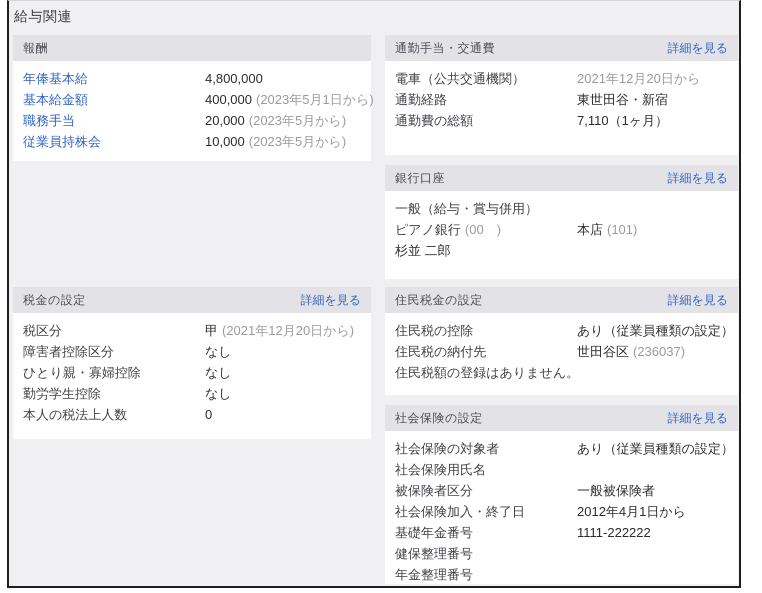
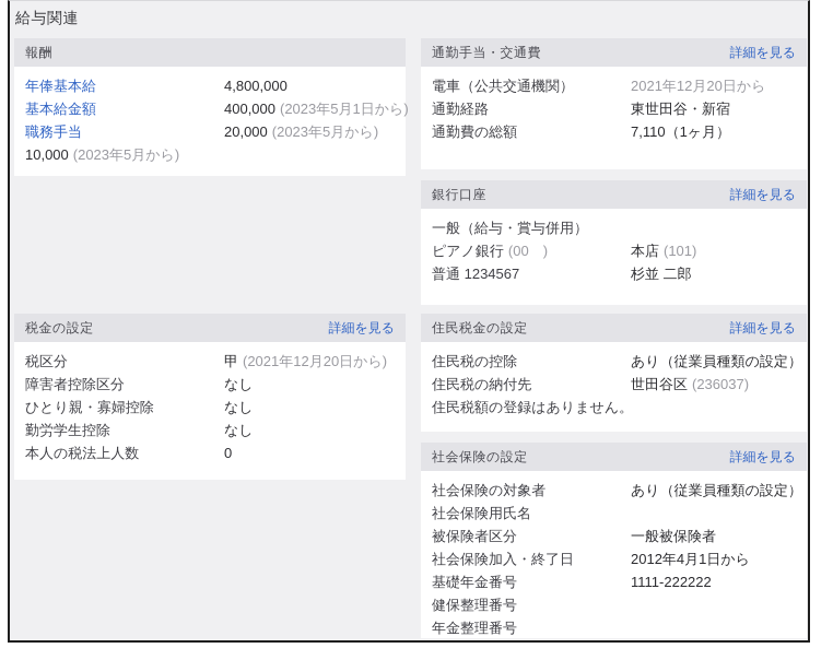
  給与関連
  報酬
  年俸基本給
  4,800,000
  基本給金額
  400,000 (2023年5月1日から)
  職務手当
  20,000 (2023年5月から)
- 従業員持株会
  10,000 (2023年5月から)
  通勤手当・交通費
  詳細を見る
  電車（公共交通機関）
  2021年12月20日から
  通勤経路
  東世田谷・新宿
  通勤費の総額
  7,110（1ヶ月）
  銀行口座
  詳細を見る
  一般（給与・賞与併用）
  ピアノ銀行 (00 )
  本店 (101)
+ 普通 1234567
  杉並 二郎
  税金の設定
  詳細を見る
  税区分
  甲 (2021年12月20日から)
  障害者控除区分
  なし
  ひとり親・寡婦控除
  なし
  勤労学生控除
  なし
  本人の税法上人数
  0
  住民税金の設定
  詳細を見る
  住民税の控除
  あり（従業員種類の設定）
  住民税の納付先
  世田谷区 (236037)
  住民税額の登録はありません。
  社会保険の設定
  詳細を見る
  社会保険の対象者
  あり（従業員種類の設定）
  社会保険用氏名
  被保険者区分
  一般被保険者
  社会保険加入・終了日
  2012年4月1日から
  基礎年金番号
  1111-222222
  健保整理番号
  年金整理番号
